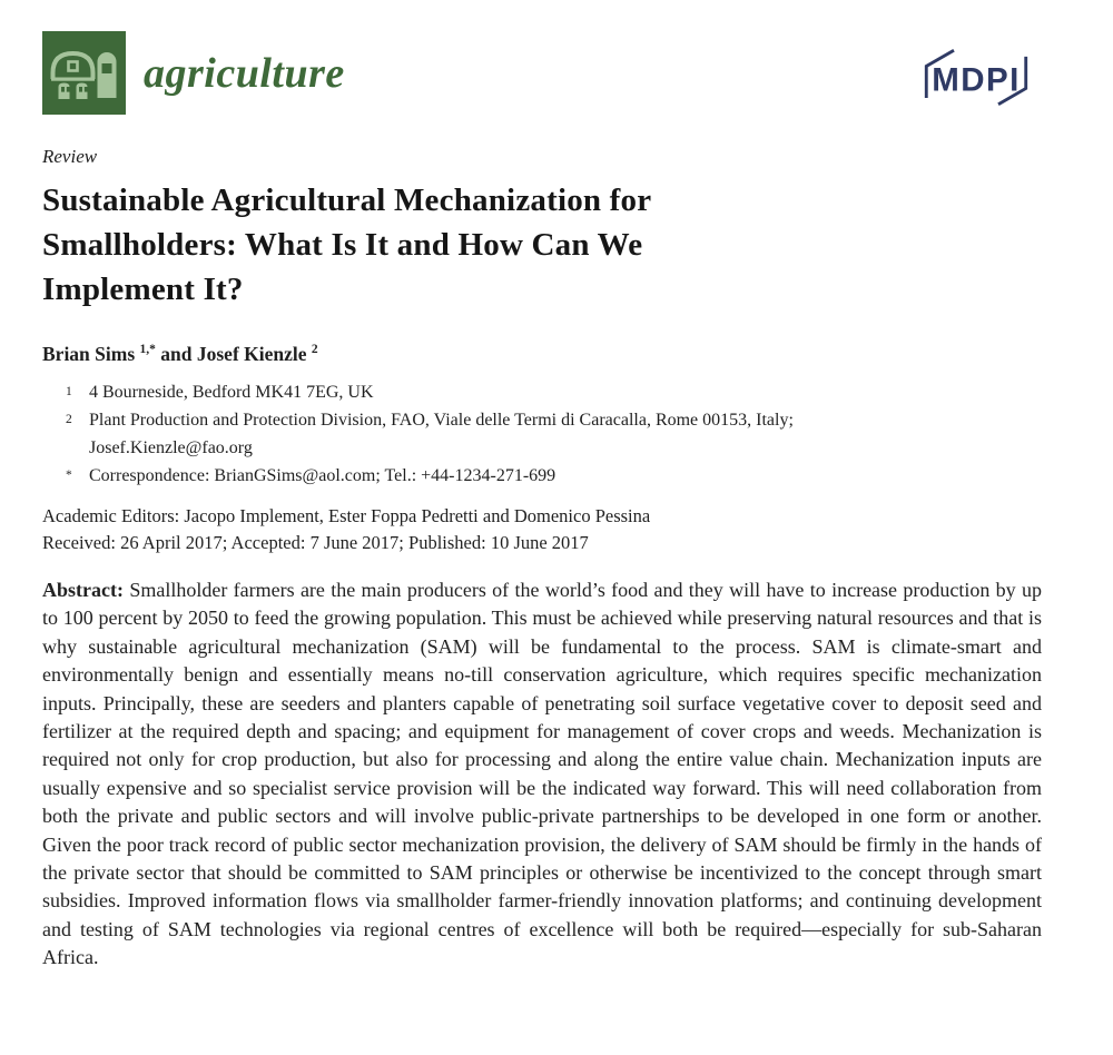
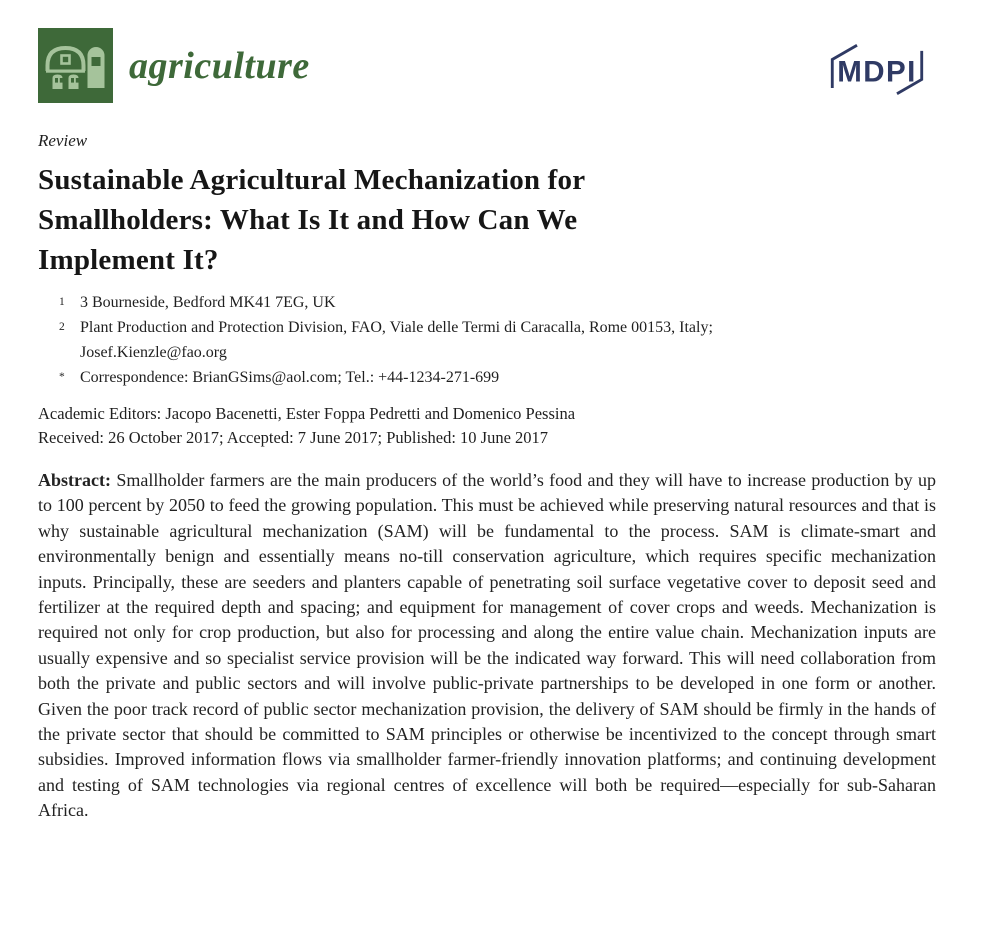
  agriculture
  MDPI
  Review
  Sustainable Agricultural Mechanization for
  Smallholders: What Is It and How Can We
  Implement It?
- Brian Sims 1,* and Josef Kienzle 2
  1
- 4 Bourneside, Bedford MK41 7EG, UK
+ 3 Bourneside, Bedford MK41 7EG, UK
  2
  Plant Production and Protection Division, FAO, Viale delle Termi di Caracalla, Rome 00153, Italy;
  Josef.Kienzle@fao.org
  *
  Correspondence: BrianGSims@aol.com; Tel.: +44-1234-271-699
- Academic Editors: Jacopo Implement, Ester Foppa Pedretti and Domenico Pessina
+ Academic Editors: Jacopo Bacenetti, Ester Foppa Pedretti and Domenico Pessina
- Received: 26 April 2017; Accepted: 7 June 2017; Published: 10 June 2017
+ Received: 26 October 2017; Accepted: 7 June 2017; Published: 10 June 2017
  Abstract: Smallholder farmers are the main producers of the world’s food and they will have to increase production by up to 100 percent by 2050 to feed the growing population. This must be achieved while preserving natural resources and that is why sustainable agricultural mechanization (SAM) will be fundamental to the process. SAM is climate-smart and environmentally benign and essentially means no-till conservation agriculture, which requires specific mechanization inputs. Principally, these are seeders and planters capable of penetrating soil surface vegetative cover to deposit seed and fertilizer at the required depth and spacing; and equipment for management of cover crops and weeds. Mechanization is required not only for crop production, but also for processing and along the entire value chain. Mechanization inputs are usually expensive and so specialist service provision will be the indicated way forward. This will need collaboration from both the private and public sectors and will involve public-private partnerships to be developed in one form or another. Given the poor track record of public sector mechanization provision, the delivery of SAM should be firmly in the hands of the private sector that should be committed to SAM principles or otherwise be incentivized to the concept through smart subsidies. Improved information flows via smallholder farmer-friendly innovation platforms; and continuing development and testing of SAM technologies via regional centres of excellence will both be required—especially for sub-Saharan Africa.
